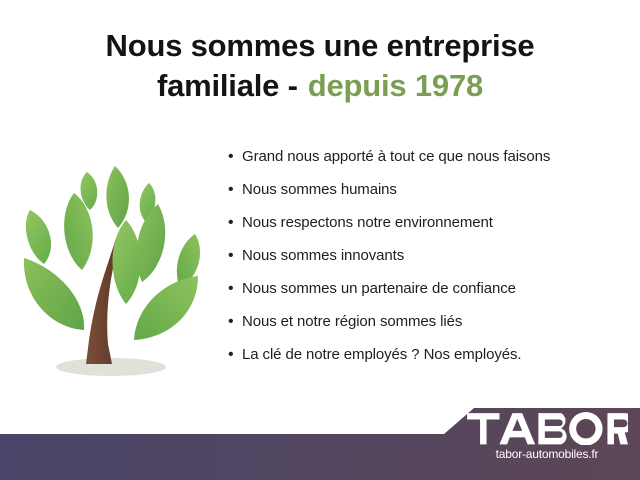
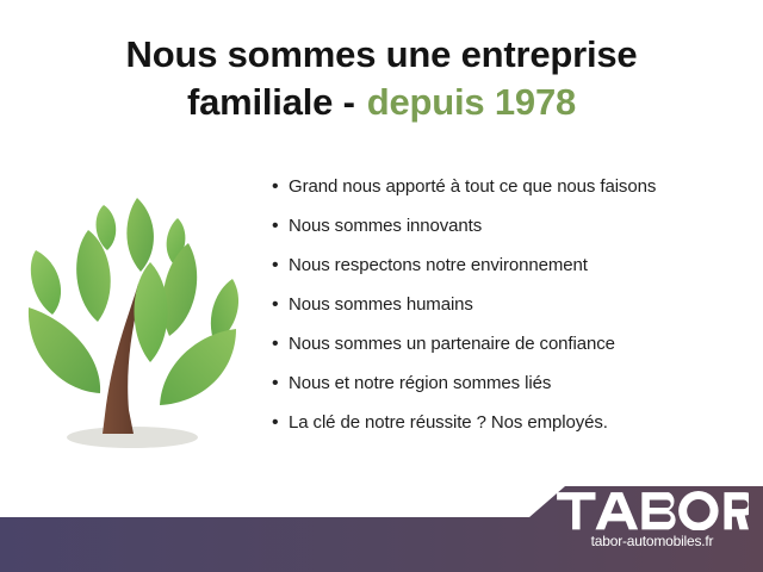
  Nous sommes une entreprise
  familiale - depuis 1978
  •
  Grand nous apporté à tout ce que nous faisons
  •
- Nous sommes humains
+ Nous sommes innovants
  •
  Nous respectons notre environnement
  •
- Nous sommes innovants
+ Nous sommes humains
  •
  Nous sommes un partenaire de confiance
  •
  Nous et notre région sommes liés
  •
- La clé de notre employés ? Nos employés.
+ La clé de notre réussite ? Nos employés.
  tabor-automobiles.fr
